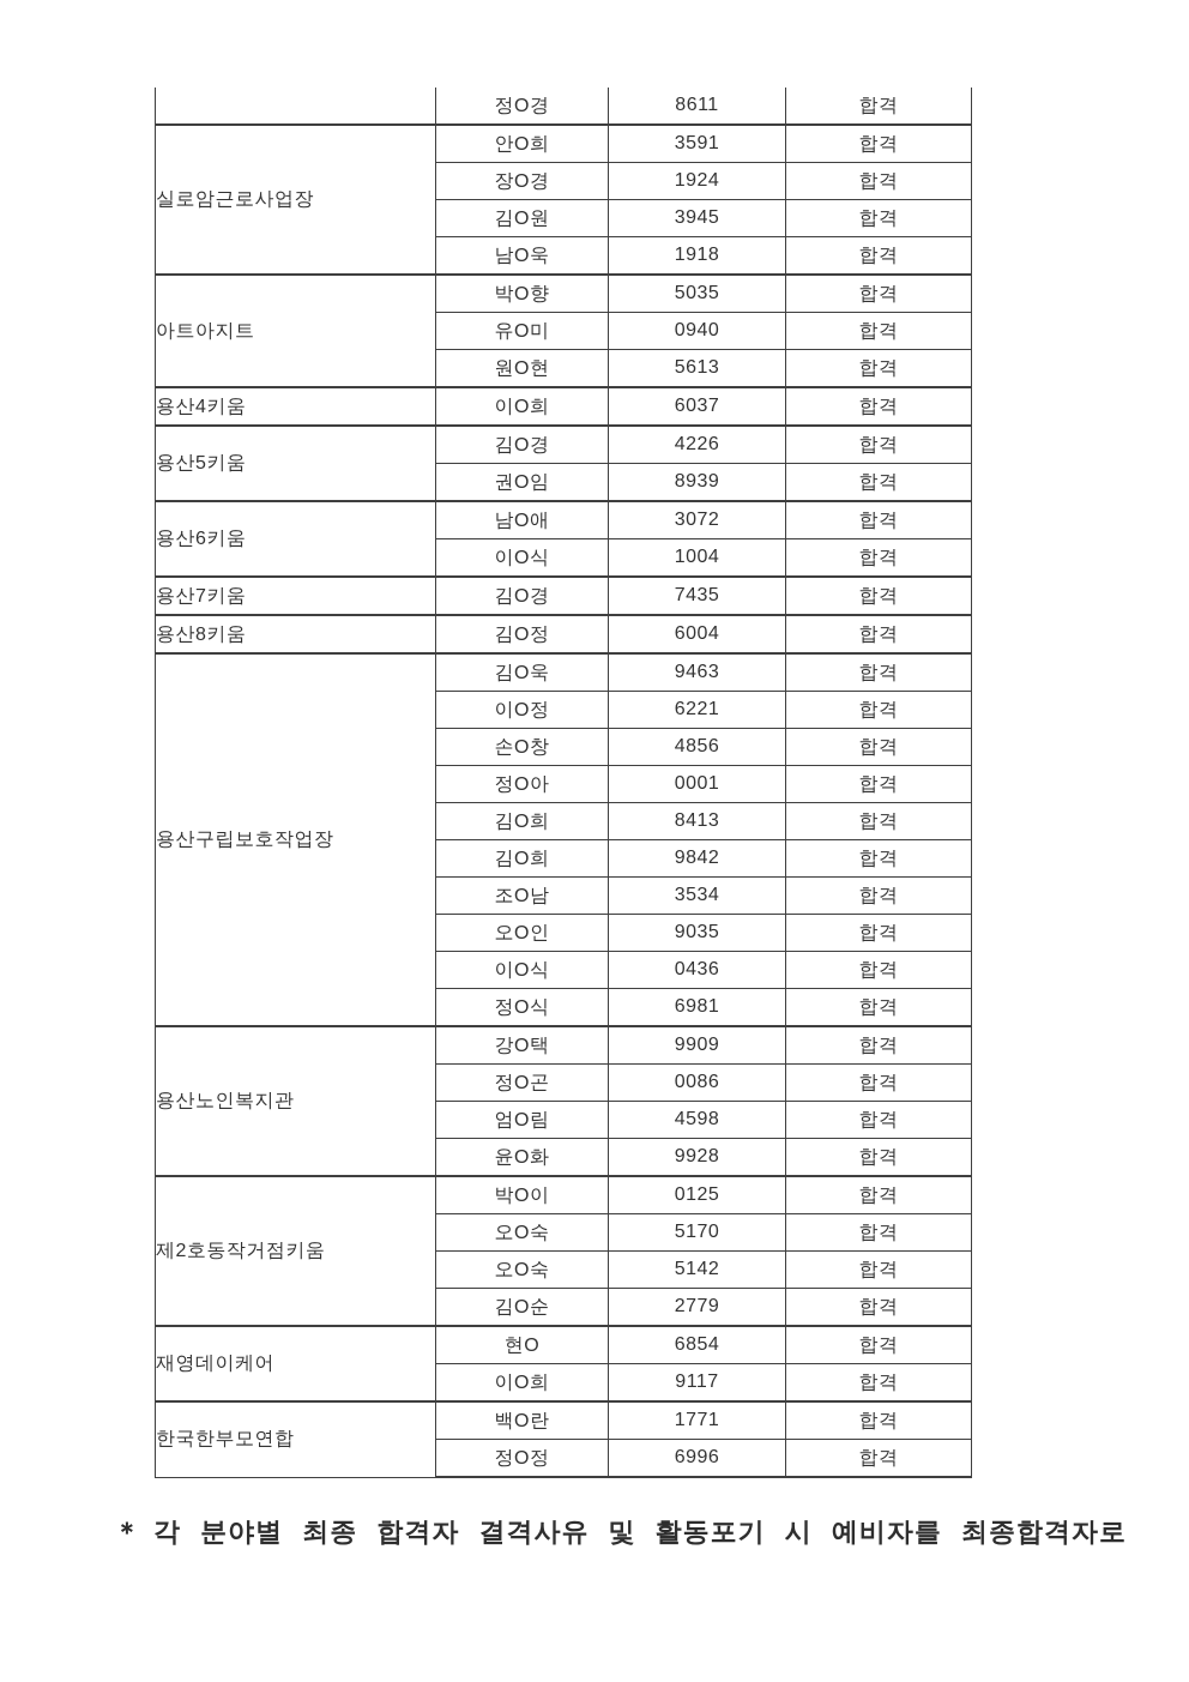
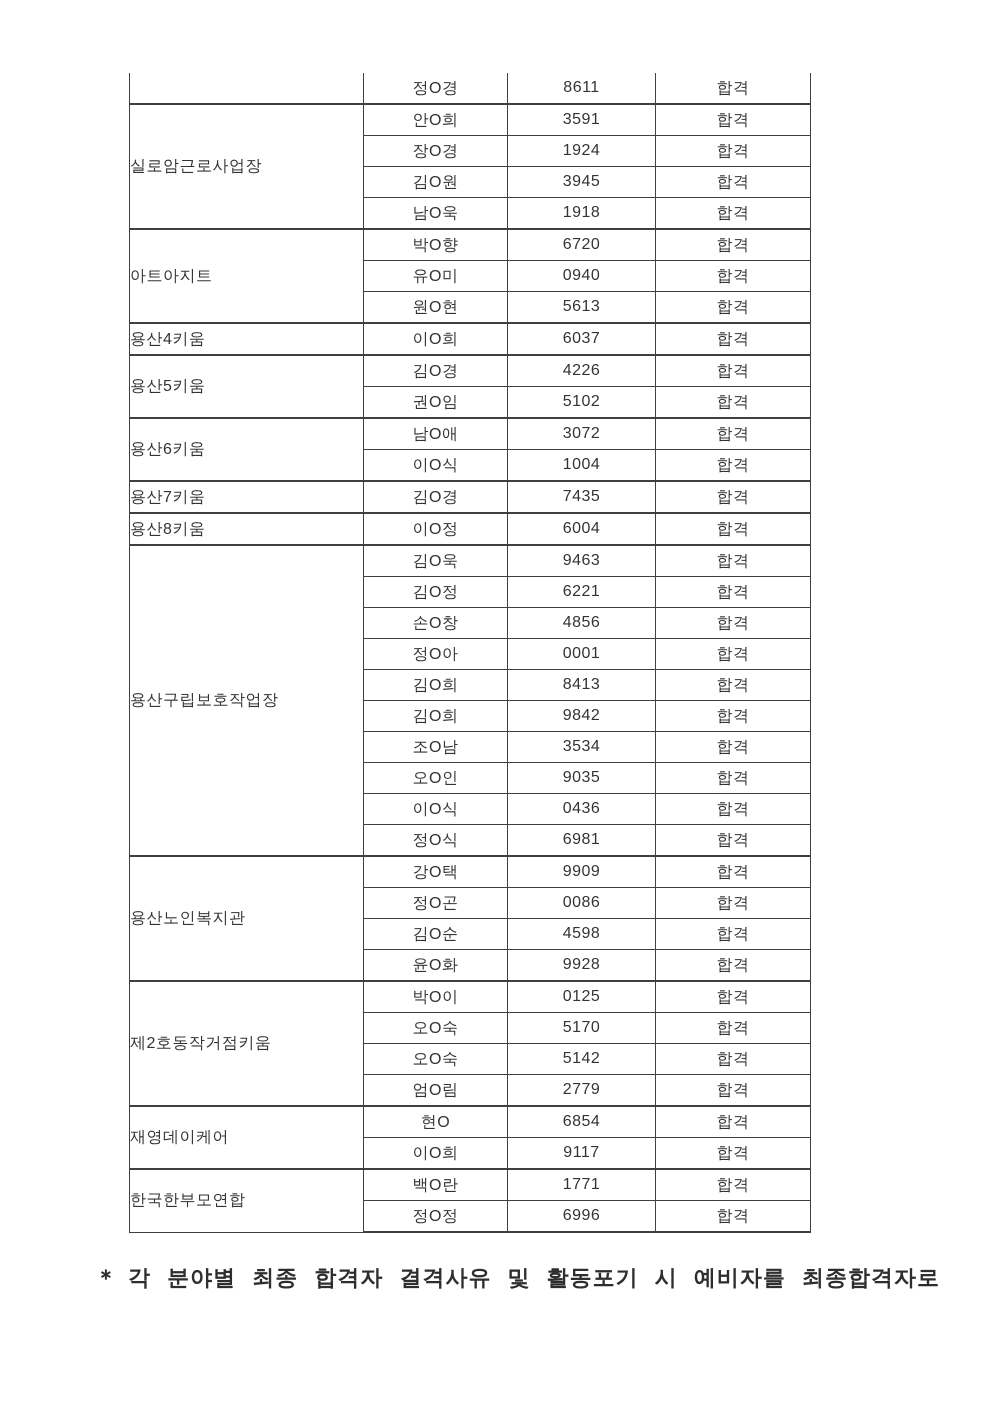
  	정O경	8611	합격
  실로암근로사업장	안O희	3591	합격
  장O경	1924	합격
  김O원	3945	합격
  남O욱	1918	합격
- 아트아지트	박O향	5035	합격
+ 아트아지트	박O향	6720	합격
  유O미	0940	합격
  원O현	5613	합격
  용산4키움	이O희	6037	합격
  용산5키움	김O경	4226	합격
- 권O임	8939	합격
+ 권O임	5102	합격
  용산6키움	남O애	3072	합격
  이O식	1004	합격
  용산7키움	김O경	7435	합격
- 용산8키움	김O정	6004	합격
+ 용산8키움	이O정	6004	합격
  용산구립보호작업장	김O욱	9463	합격
- 이O정	6221	합격
+ 김O정	6221	합격
  손O창	4856	합격
  정O아	0001	합격
  김O희	8413	합격
  김O희	9842	합격
  조O남	3534	합격
  오O인	9035	합격
  이O식	0436	합격
  정O식	6981	합격
  용산노인복지관	강O택	9909	합격
  정O곤	0086	합격
- 엄O림	4598	합격
+ 김O순	4598	합격
  윤O화	9928	합격
  제2호동작거점키움	박O이	0125	합격
  오O숙	5170	합격
  오O숙	5142	합격
- 김O순	2779	합격
+ 엄O림	2779	합격
  재영데이케어	현O	6854	합격
  이O희	9117	합격
  한국한부모연합	백O란	1771	합격
  정O정	6996	합격
  ＊ 각 분야별 최종 합격자 결격사유 및 활동포기 시 예비자를 최종합격자로
